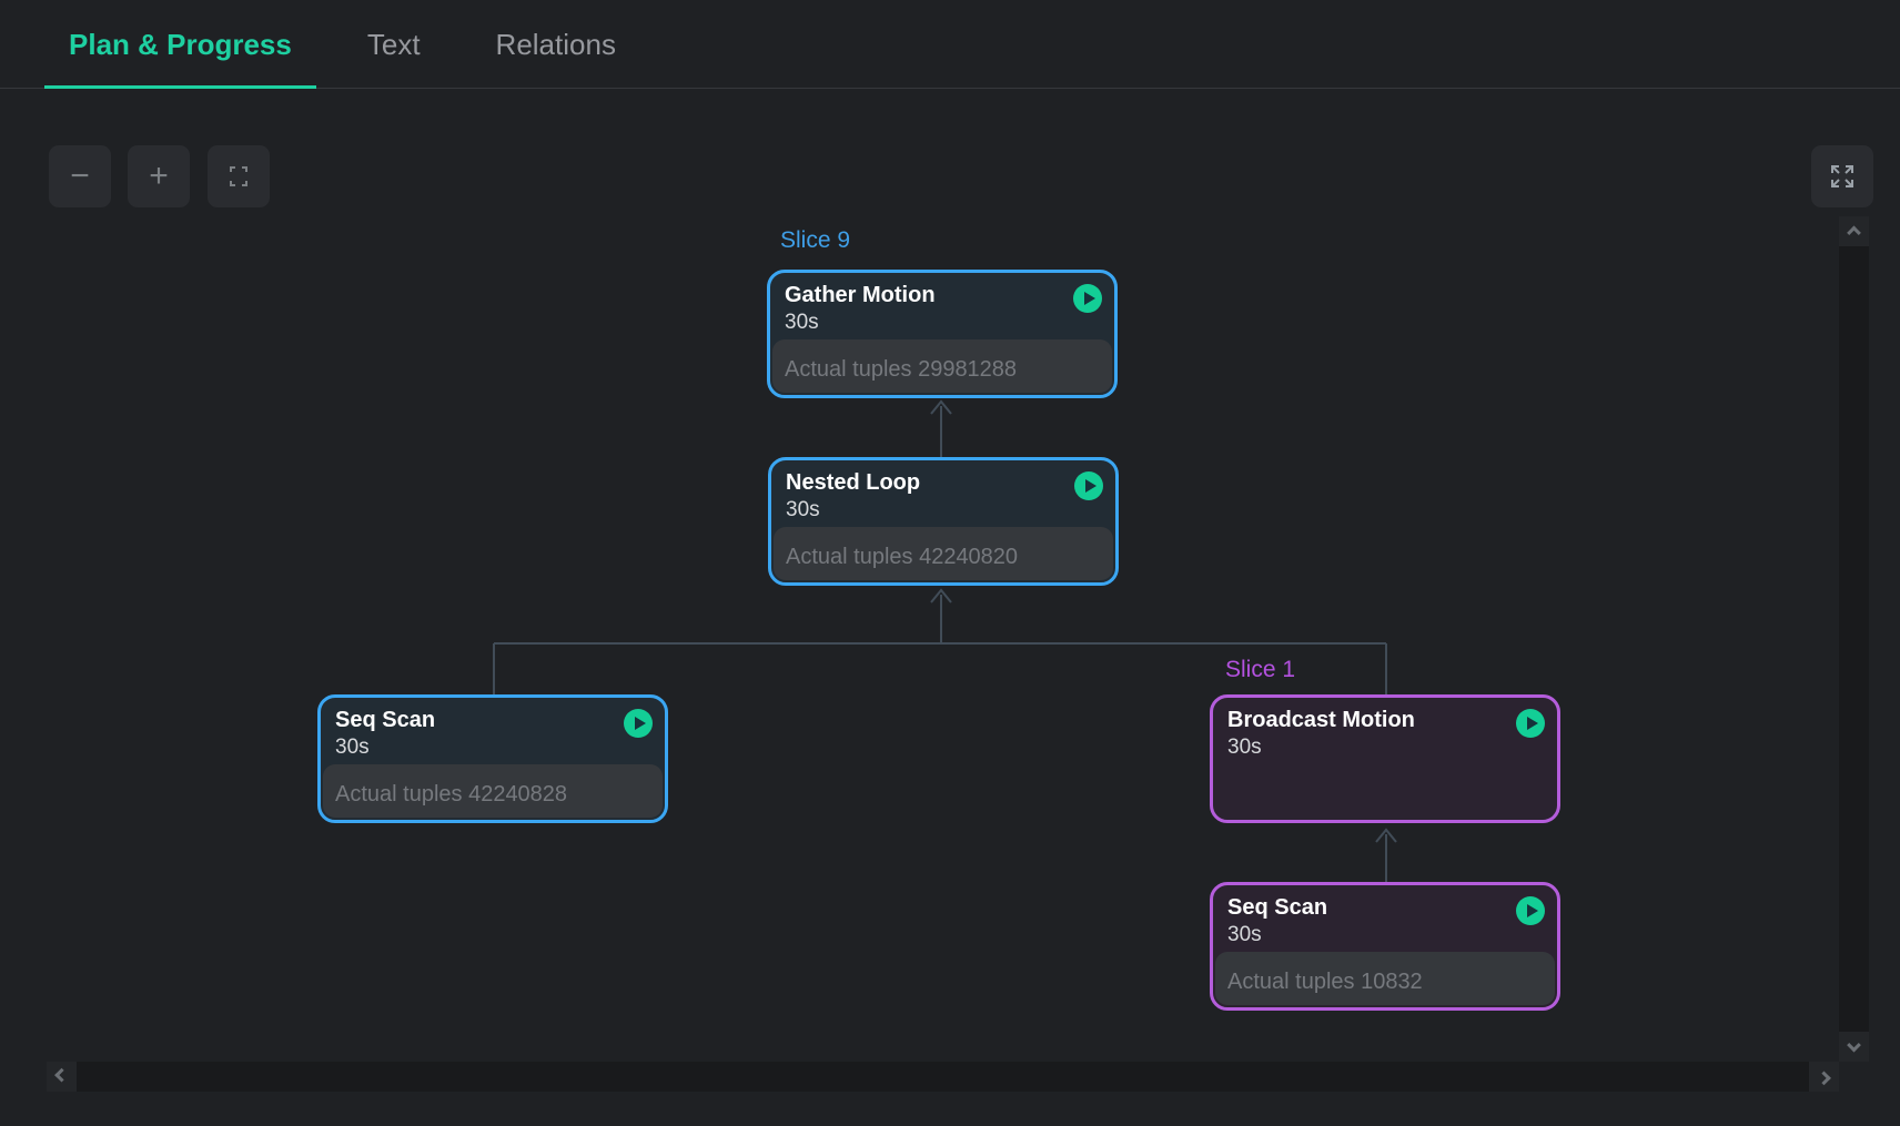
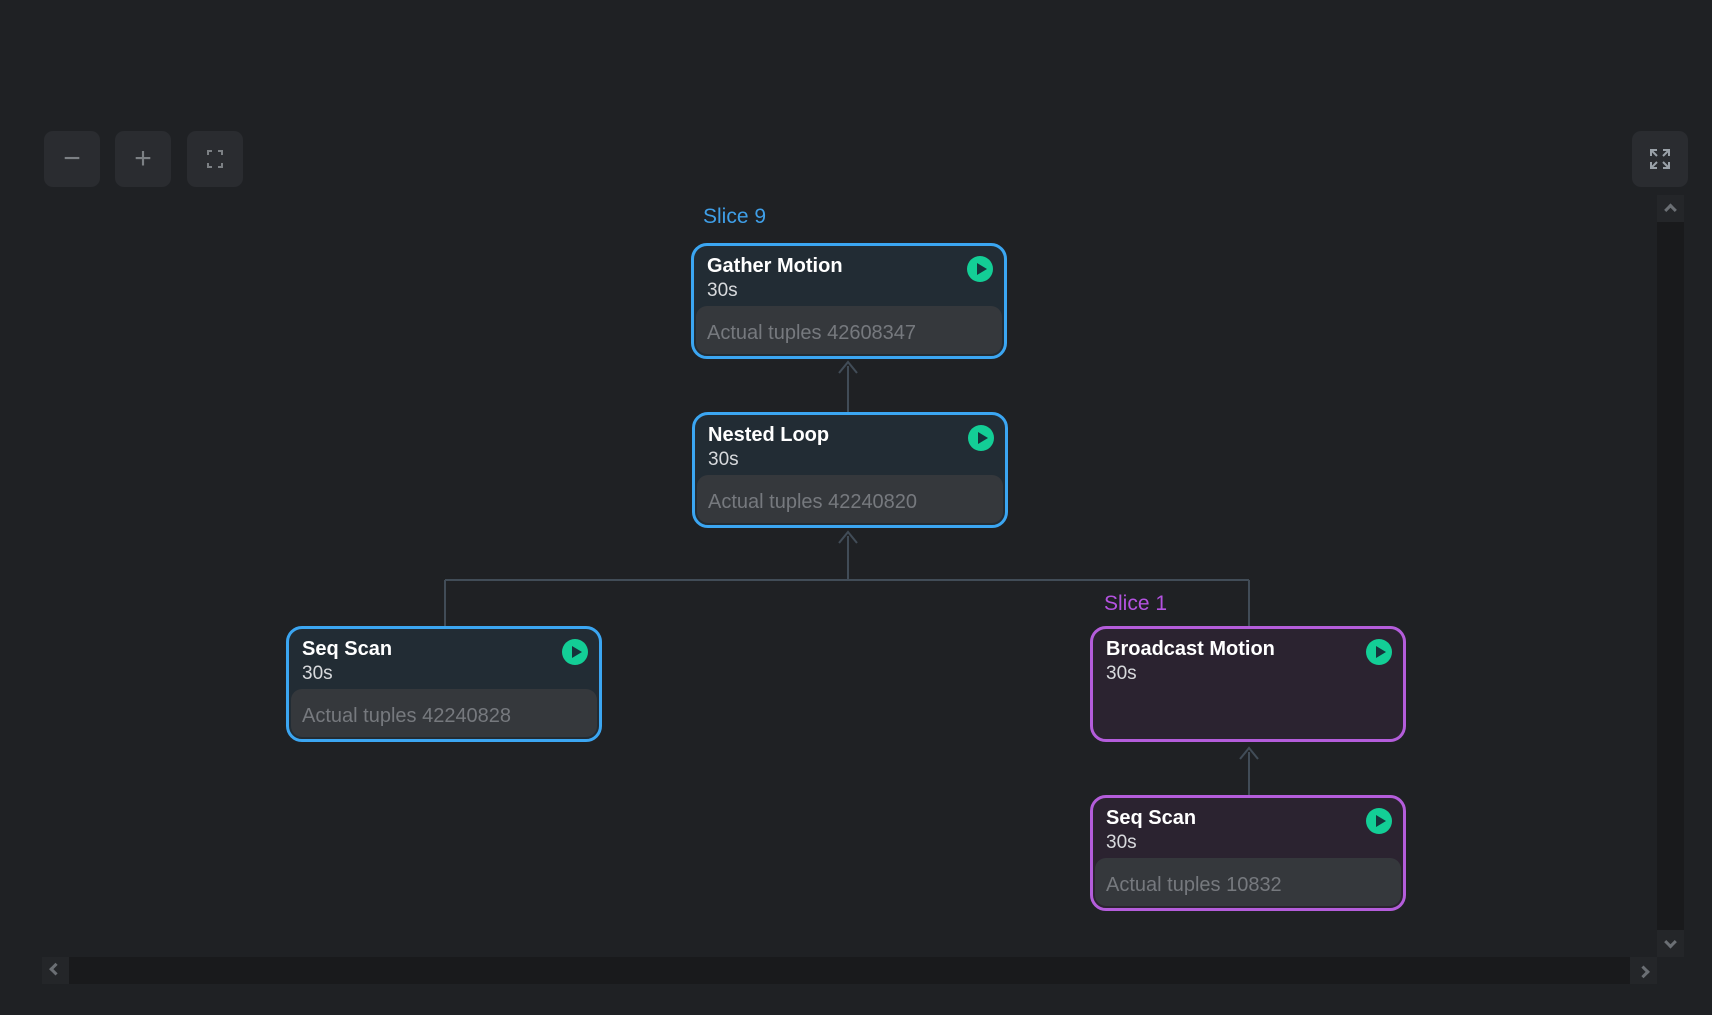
- Plan & Progress
- Text
- Relations
  −
  +
  Slice 9
  Slice 1
  Gather Motion
  30s
- Actual tuples 29981288
+ Actual tuples 42608347
  Nested Loop
  30s
  Actual tuples 42240820
  Seq Scan
  30s
  Actual tuples 42240828
  Broadcast Motion
  30s
  Seq Scan
  30s
  Actual tuples 10832
